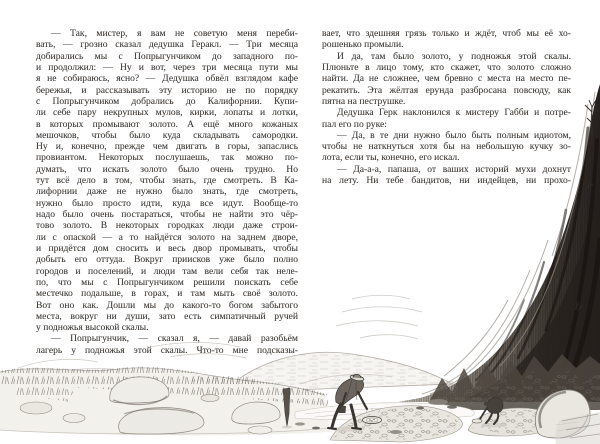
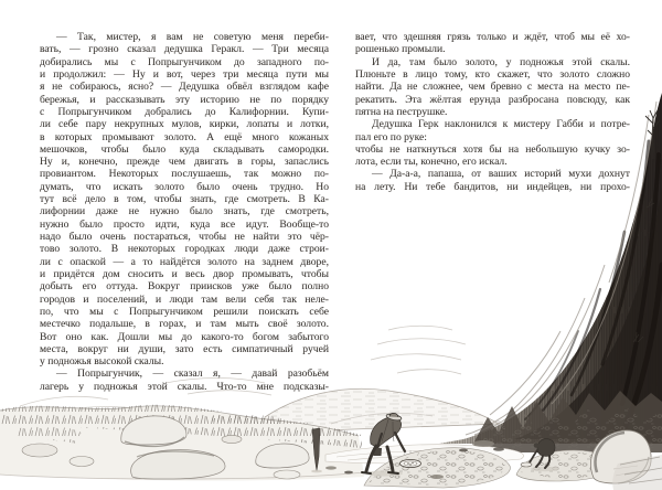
  — Так, мистер, я вам не советую меня переби-
  вать, — грозно сказал дедушка Геракл. — Три месяца
  добирались мы с Попрыгунчиком до западного по-
  и продолжил: — Ну и вот, через три месяца пути мы
  я не собираюсь, ясно? — Дедушка обвёл взглядом кафе
  бережья, и рассказывать эту историю не по порядку
  с Попрыгунчиком добрались до Калифорнии. Купи-
  ли себе пару некрупных мулов, кирки, лопаты и лотки,
  в которых промывают золото. А ещё много кожаных
  мешочков, чтобы было куда складывать самородки.
  Ну и, конечно, прежде чем двигать в горы, запаслись
  провиантом. Некоторых послушаешь, так можно по-
  думать, что искать золото было очень трудно. Но
  тут всё дело в том, чтобы знать, где смотреть. В Ка-
  лифорнии даже не нужно было знать, где смотреть,
  нужно было просто идти, куда все идут. Вообще-то
  надо было очень постараться, чтобы не найти это чёр-
  тово золото. В некоторых городках люди даже строи-
  ли с опаской — а то найдётся золото на заднем дворе,
  и придётся дом сносить и весь двор промывать, чтобы
  добыть его оттуда. Вокруг приисков уже было полно
  городов и поселений, и люди там вели себя так неле-
  по, что мы с Попрыгунчиком решили поискать себе
  местечко подальше, в горах, и там мыть своё золото.
  Вот оно как. Дошли мы до какого-то богом забытого
  места, вокруг ни души, зато есть симпатичный ручей
  у подножья высокой скалы.
  — Попрыгунчик, — сказал я, — давай разобьём
  лагерь у подножья этой скалы. Что-то мне подсказы-
  вает, что здешняя грязь только и ждёт, чтоб мы её хо-
  рошенько промыли.
  И да, там было золото, у подножья этой скалы.
  Плюньте в лицо тому, кто скажет, что золото сложно
  найти. Да не сложнее, чем бревно с места на место пе-
  рекатить. Эта жёлтая ерунда разбросана повсюду, как
  пятна на пеструшке.
  Дедушка Герк наклонился к мистеру Габби и потре-
  пал его по руке:
- — Да, в те дни нужно было быть полным идиотом,
  чтобы не наткнуться хотя бы на небольшую кучку зо-
  лота, если ты, конечно, его искал.
  — Да-а-а, папаша, от ваших историй мухи дохнут
  на лету. Ни тебе бандитов, ни индейцев, ни прохо-
